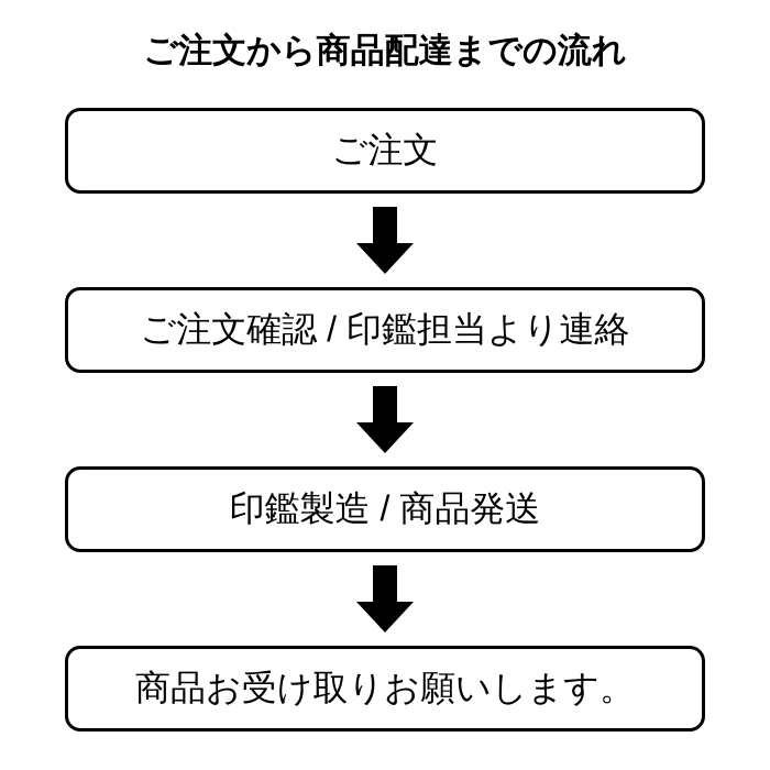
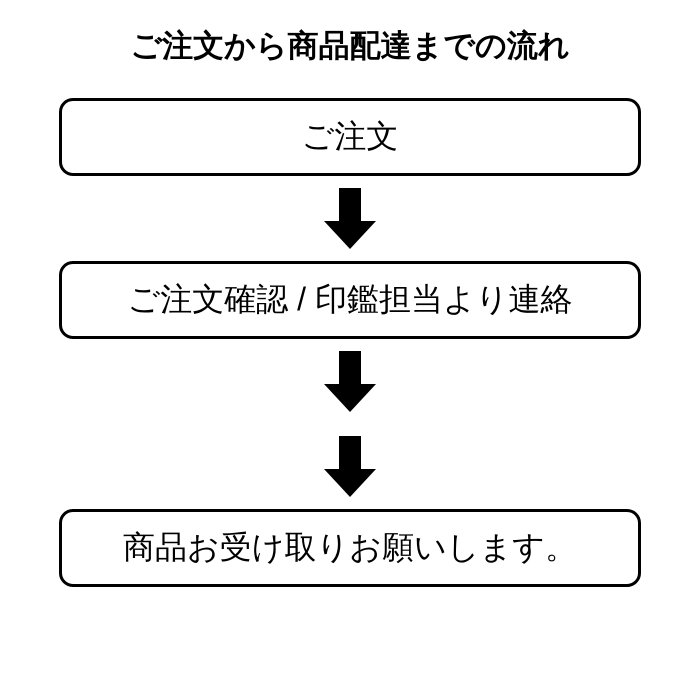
  ご注文から商品配達までの流れ
  ご注文
  ご注文確認 / 印鑑担当より連絡
- 印鑑製造 / 商品発送
  商品お受け取りお願いします。
